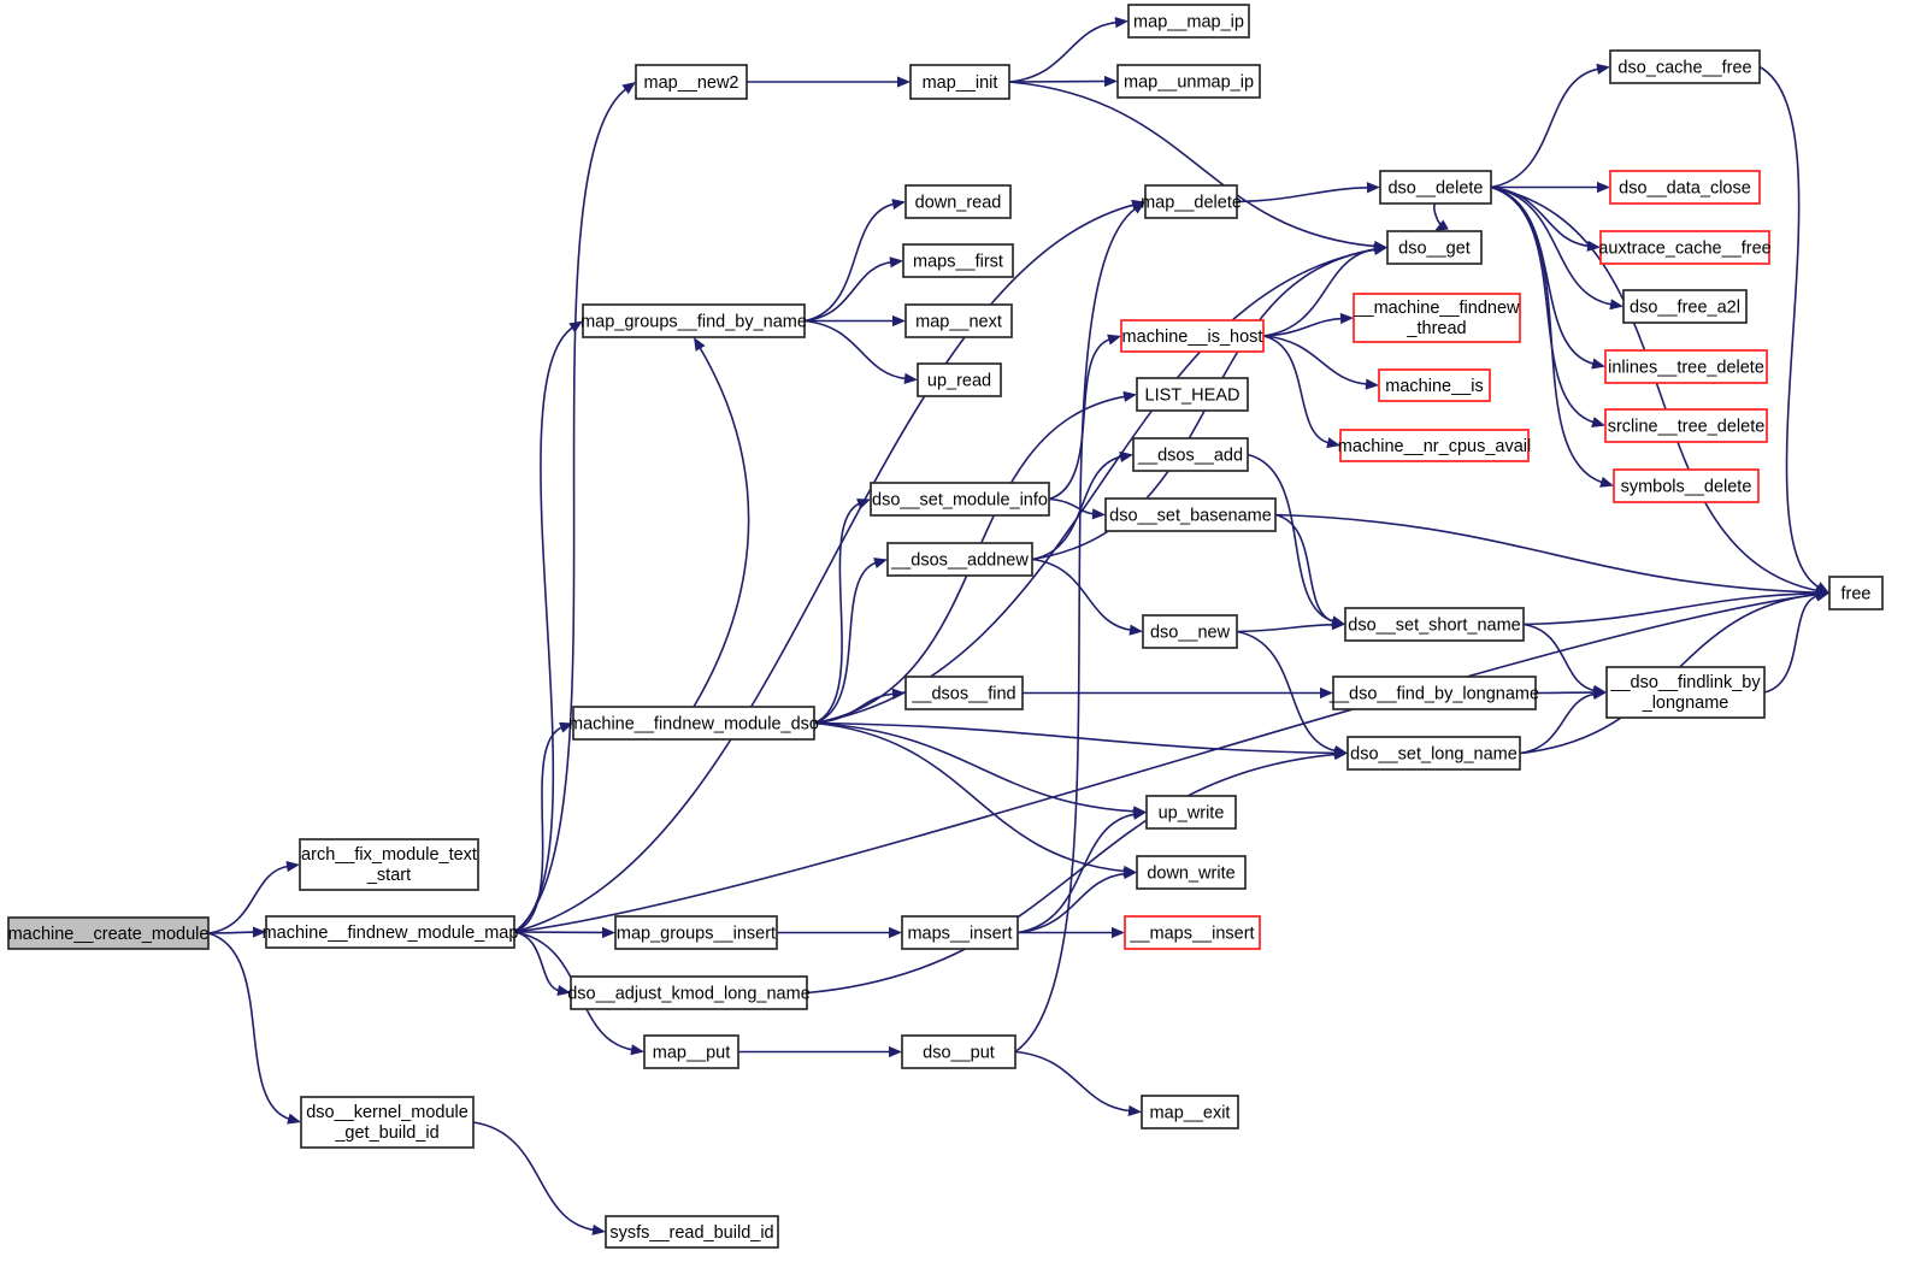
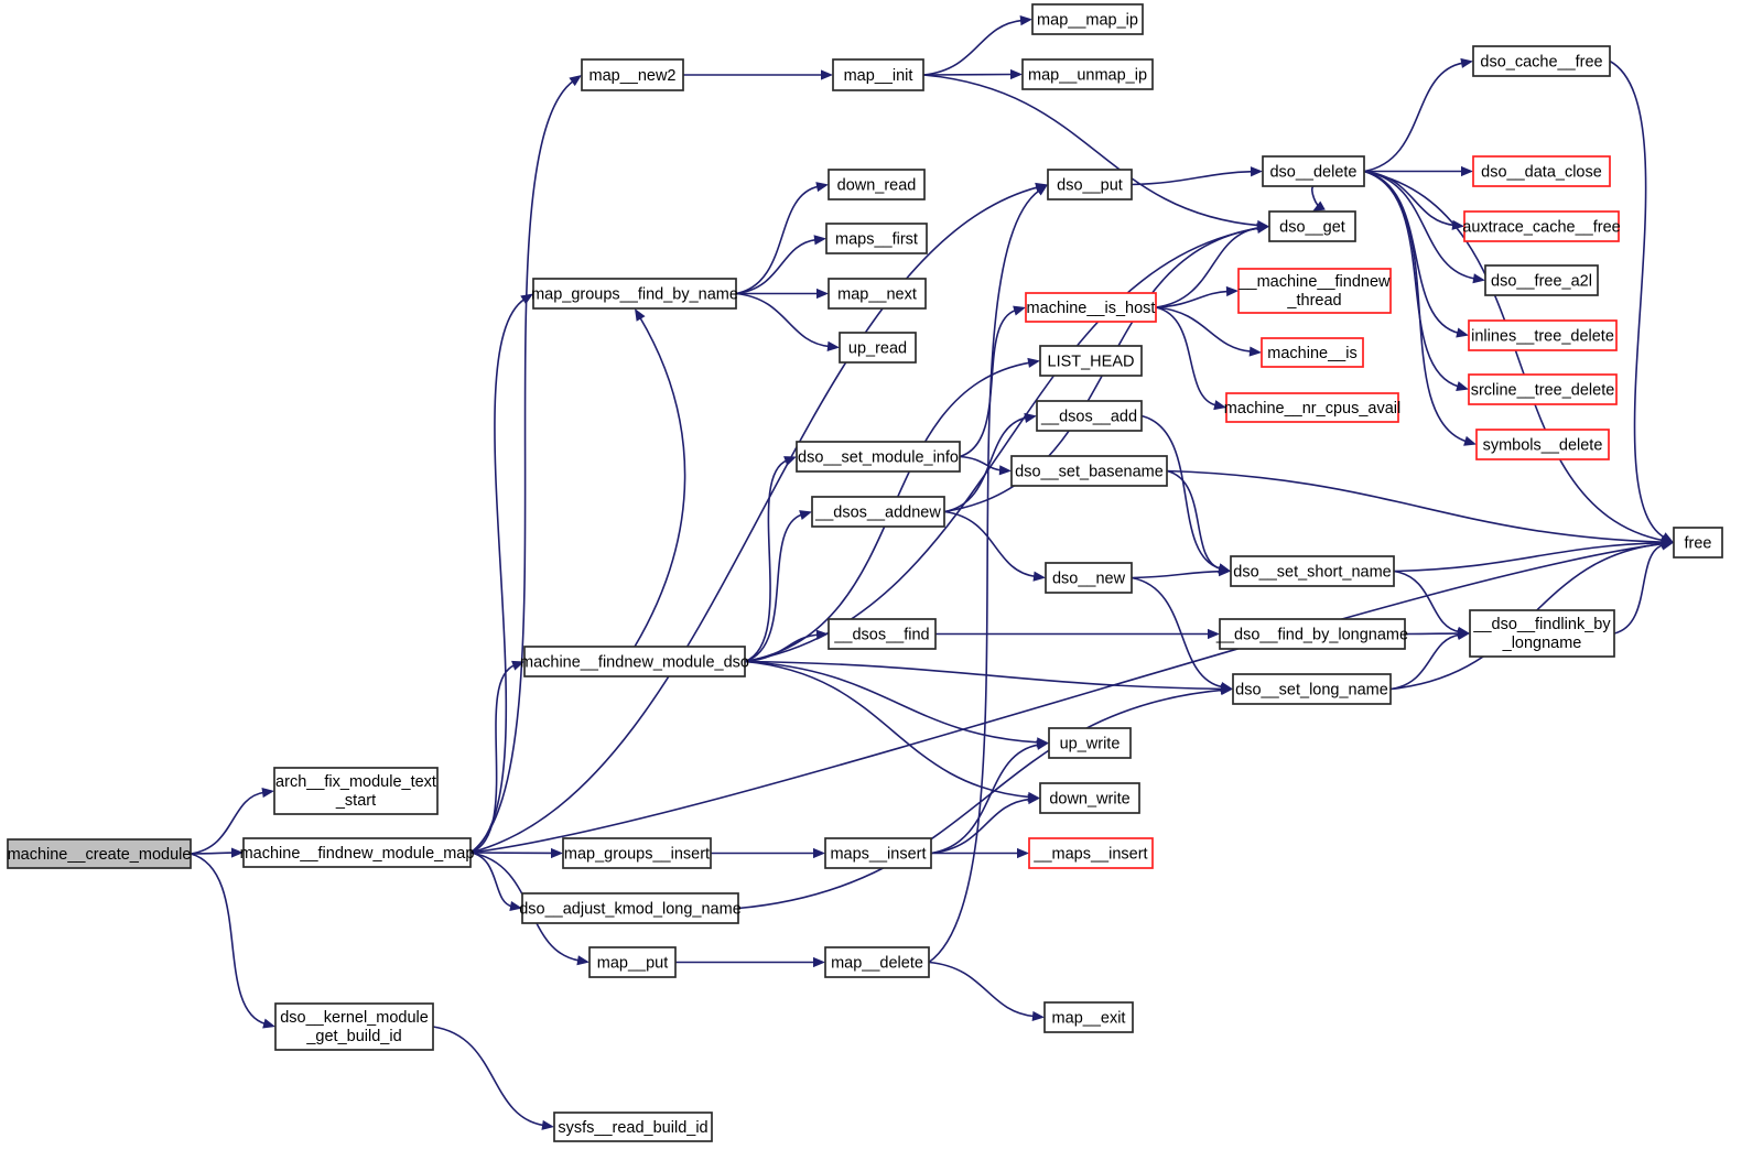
  machine__create_module
  arch__fix_module_text _start
  machine__findnew_module_map
  dso__kernel_module _get_build_id
  sysfs__read_build_id
  map__new2
  map__init
  map__map_ip
  map__unmap_ip
  map_groups__find_by_name
  down_read
  maps__first
  map__next
  up_read
- map__delete
+ dso__put
  dso__delete
  dso__get
  dso_cache__free
  dso__data_close
  auxtrace_cache__free
  dso__free_a2l
  inlines__tree_delete
  srcline__tree_delete
  symbols__delete
  machine__is_host
  __machine__findnew _thread
  machine__is
  machine__nr_cpus_avail
  LIST_HEAD
  __dsos__add
  dso__set_module_info
  dso__set_basename
  __dsos__addnew
  dso__new
  dso__set_short_name
  __dsos__find
  __dso__find_by_longname
  __dso__findlink_by _longname
  machine__findnew_module_dso
  dso__set_long_name
  free
  up_write
  down_write
  map_groups__insert
  maps__insert
  __maps__insert
  dso__adjust_kmod_long_name
  map__put
- dso__put
+ map__delete
  map__exit
